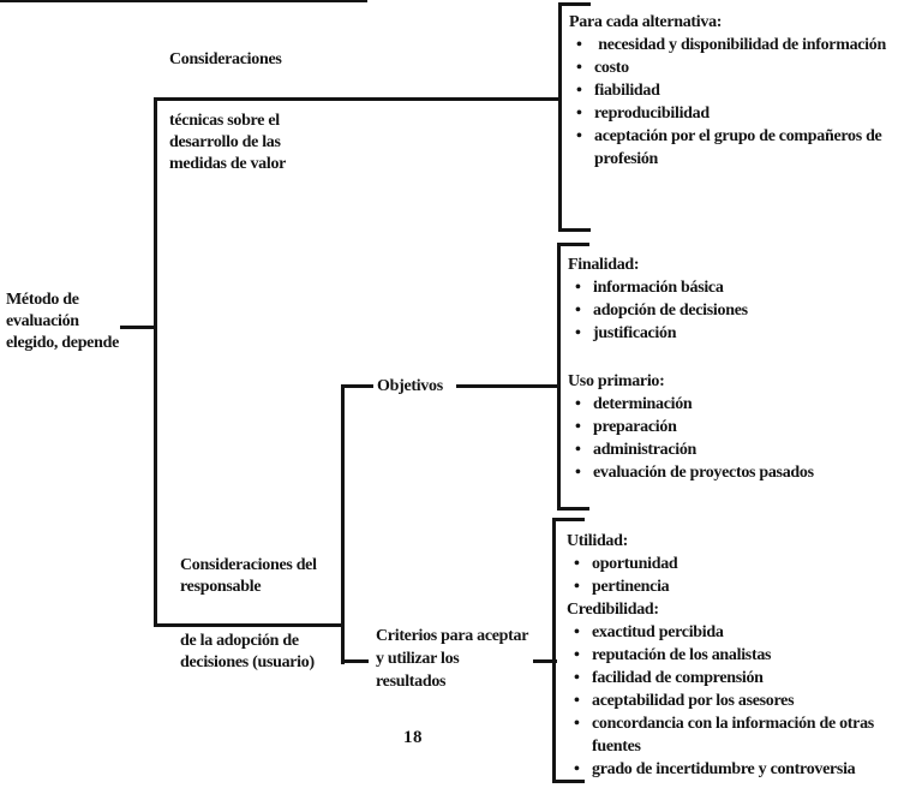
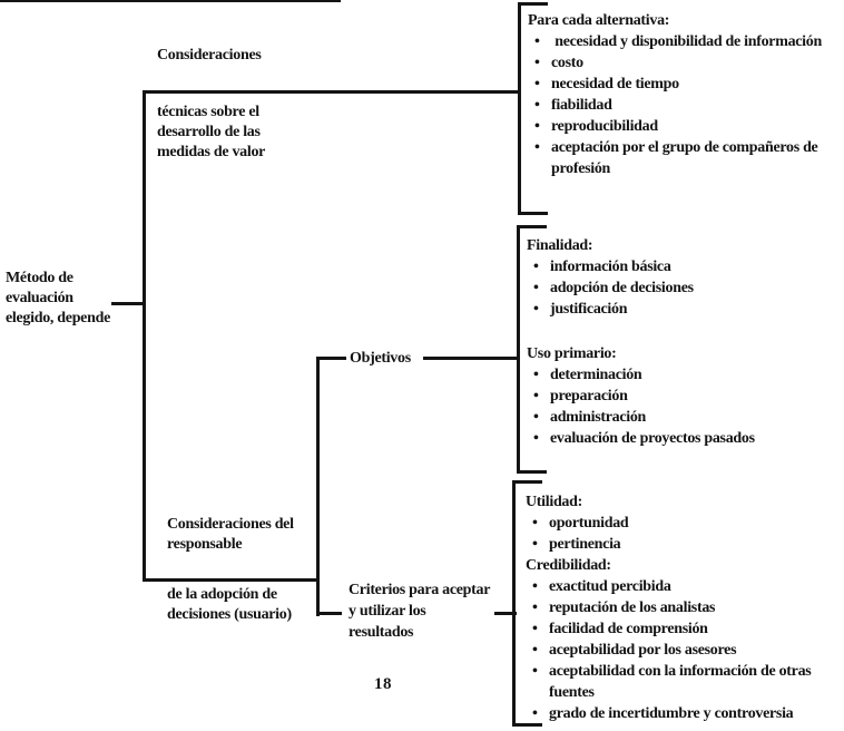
  Método de
  evaluación
  elegido, depende
  Consideraciones
  técnicas sobre el
  desarrollo de las
  medidas de valor
  Objetivos
  Consideraciones del
  responsable
  de la adopción de
  decisiones (usuario)
  Criterios para aceptar
  y utilizar los
  resultados
  Para cada alternativa:
  necesidad y disponibilidad de información
  costo
+ necesidad de tiempo
  fiabilidad
  reproducibilidad
  aceptación por el grupo de compañeros de profesión
  Finalidad:
  información básica
  adopción de decisiones
  justificación
  Uso primario:
  determinación
  preparación
  administración
  evaluación de proyectos pasados
  Utilidad:
  oportunidad
  pertinencia
  Credibilidad:
  exactitud percibida
  reputación de los analistas
  facilidad de comprensión
  aceptabilidad por los asesores
- concordancia con la información de otras fuentes
+ aceptabilidad con la información de otras fuentes
  grado de incertidumbre y controversia
  18
